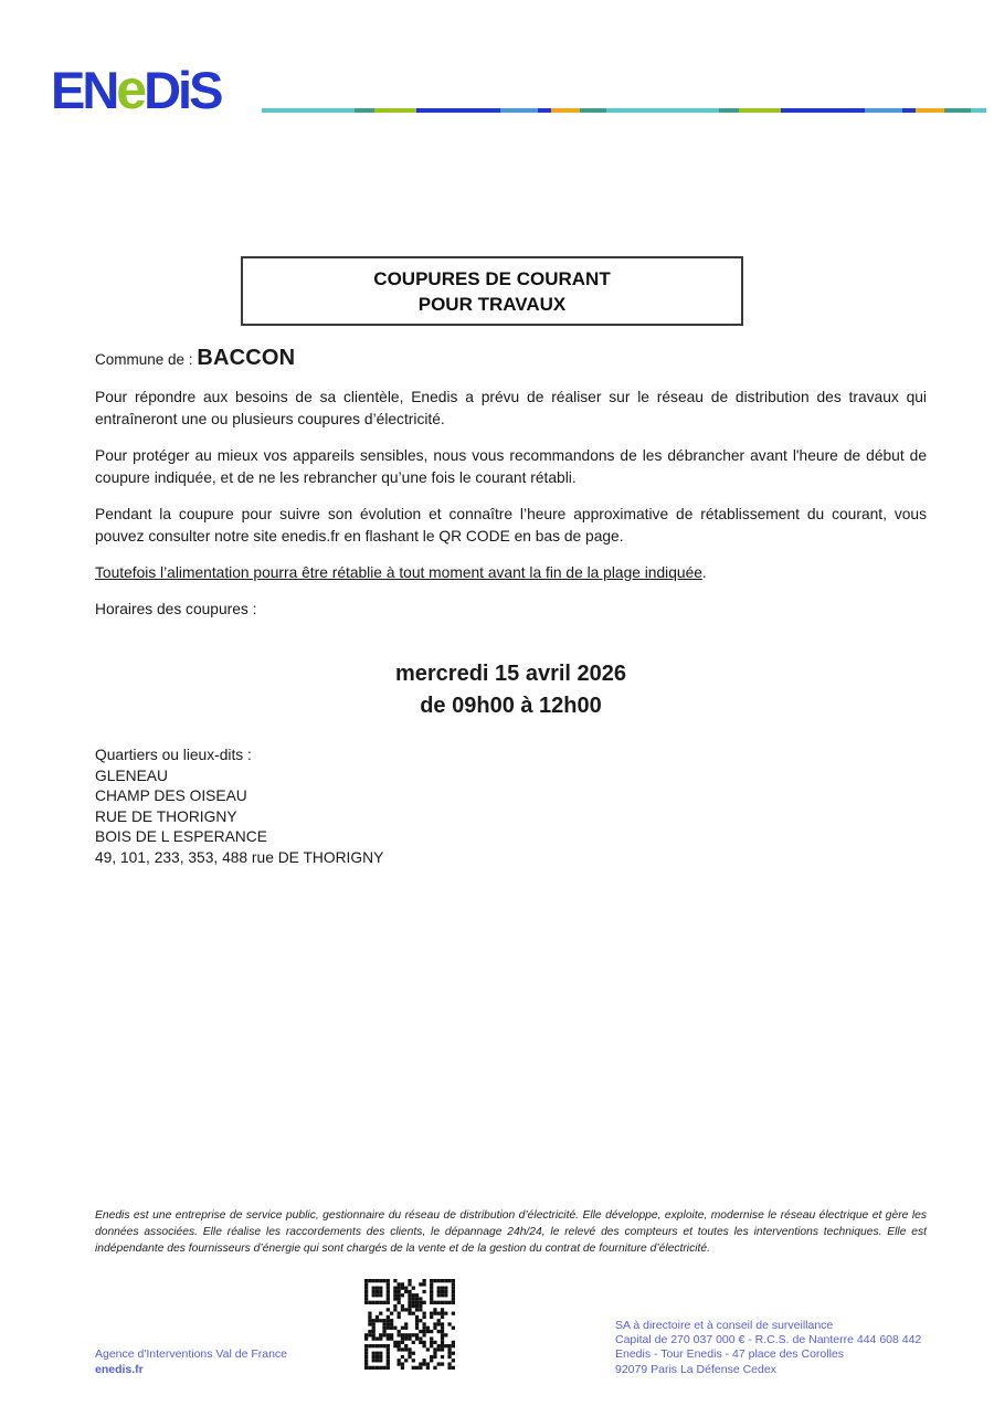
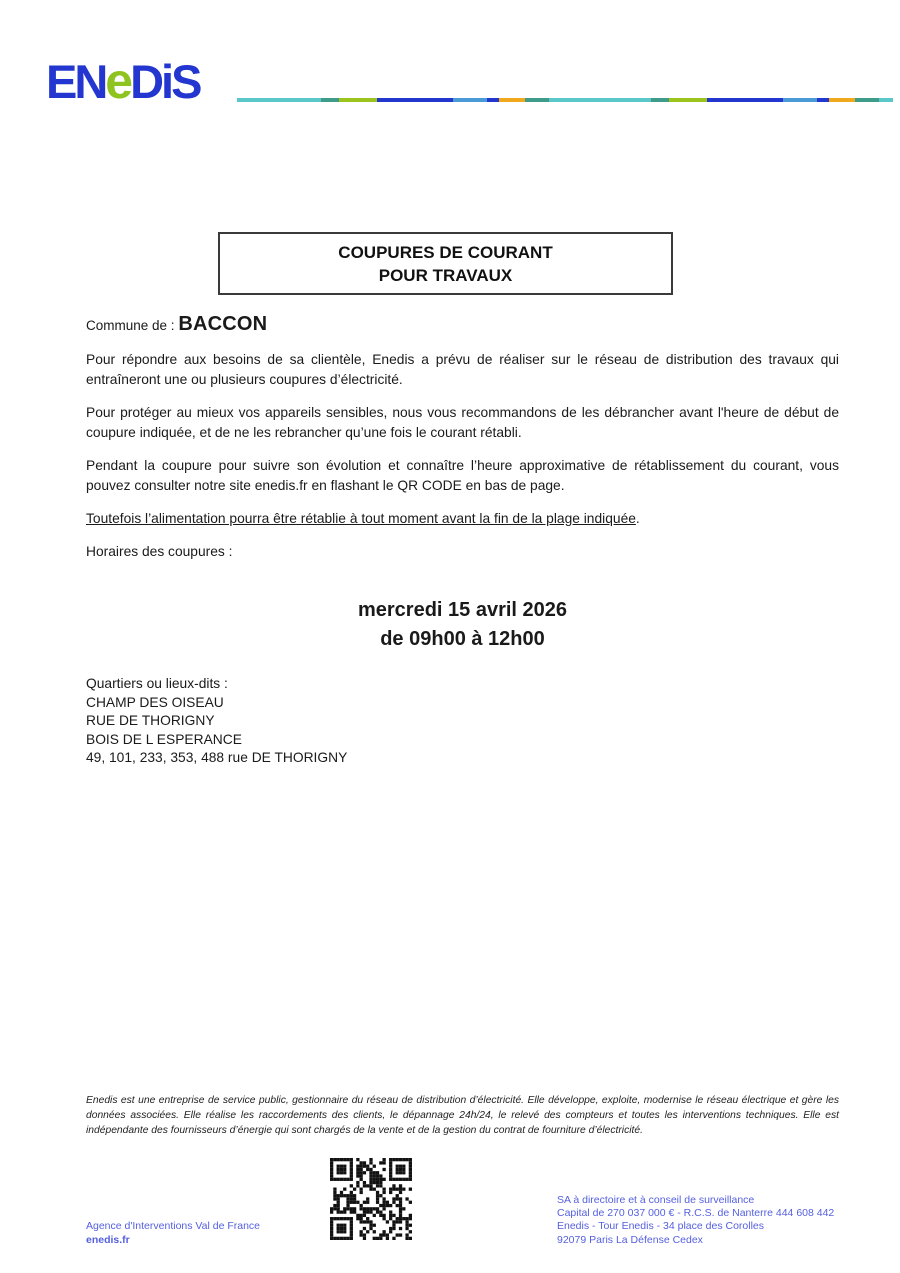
  ENeDiS
  COUPURES DE COURANT
  POUR TRAVAUX
  Commune de : BACCON
  Pour répondre aux besoins de sa clientèle, Enedis a prévu de réaliser sur le réseau de distribution des travaux qui entraîneront une ou plusieurs coupures d’électricité.
  Pour protéger au mieux vos appareils sensibles, nous vous recommandons de les débrancher avant l'heure de début de coupure indiquée, et de ne les rebrancher qu’une fois le courant rétabli.
  Pendant la coupure pour suivre son évolution et connaître l’heure approximative de rétablissement du courant, vous pouvez consulter notre site enedis.fr en flashant le QR CODE en bas de page.
  Toutefois l’alimentation pourra être rétablie à tout moment avant la fin de la plage indiquée.
  Horaires des coupures :
  mercredi 15 avril 2026
  de 09h00 à 12h00
  Quartiers ou lieux-dits :
- GLENEAU
  CHAMP DES OISEAU
  RUE DE THORIGNY
  BOIS DE L ESPERANCE
  49, 101, 233, 353, 488 rue DE THORIGNY
  Enedis est une entreprise de service public, gestionnaire du réseau de distribution d’électricité. Elle développe, exploite, modernise le réseau électrique et gère les données associées. Elle réalise les raccordements des clients, le dépannage 24h/24, le relevé des compteurs et toutes les interventions techniques. Elle est indépendante des fournisseurs d’énergie qui sont chargés de la vente et de la gestion du contrat de fourniture d’électricité.
  Agence d'Interventions Val de France
  enedis.fr
  SA à directoire et à conseil de surveillance
  Capital de 270 037 000 € - R.C.S. de Nanterre 444 608 442
- Enedis - Tour Enedis - 47 place des Corolles
+ Enedis - Tour Enedis - 34 place des Corolles
  92079 Paris La Défense Cedex
